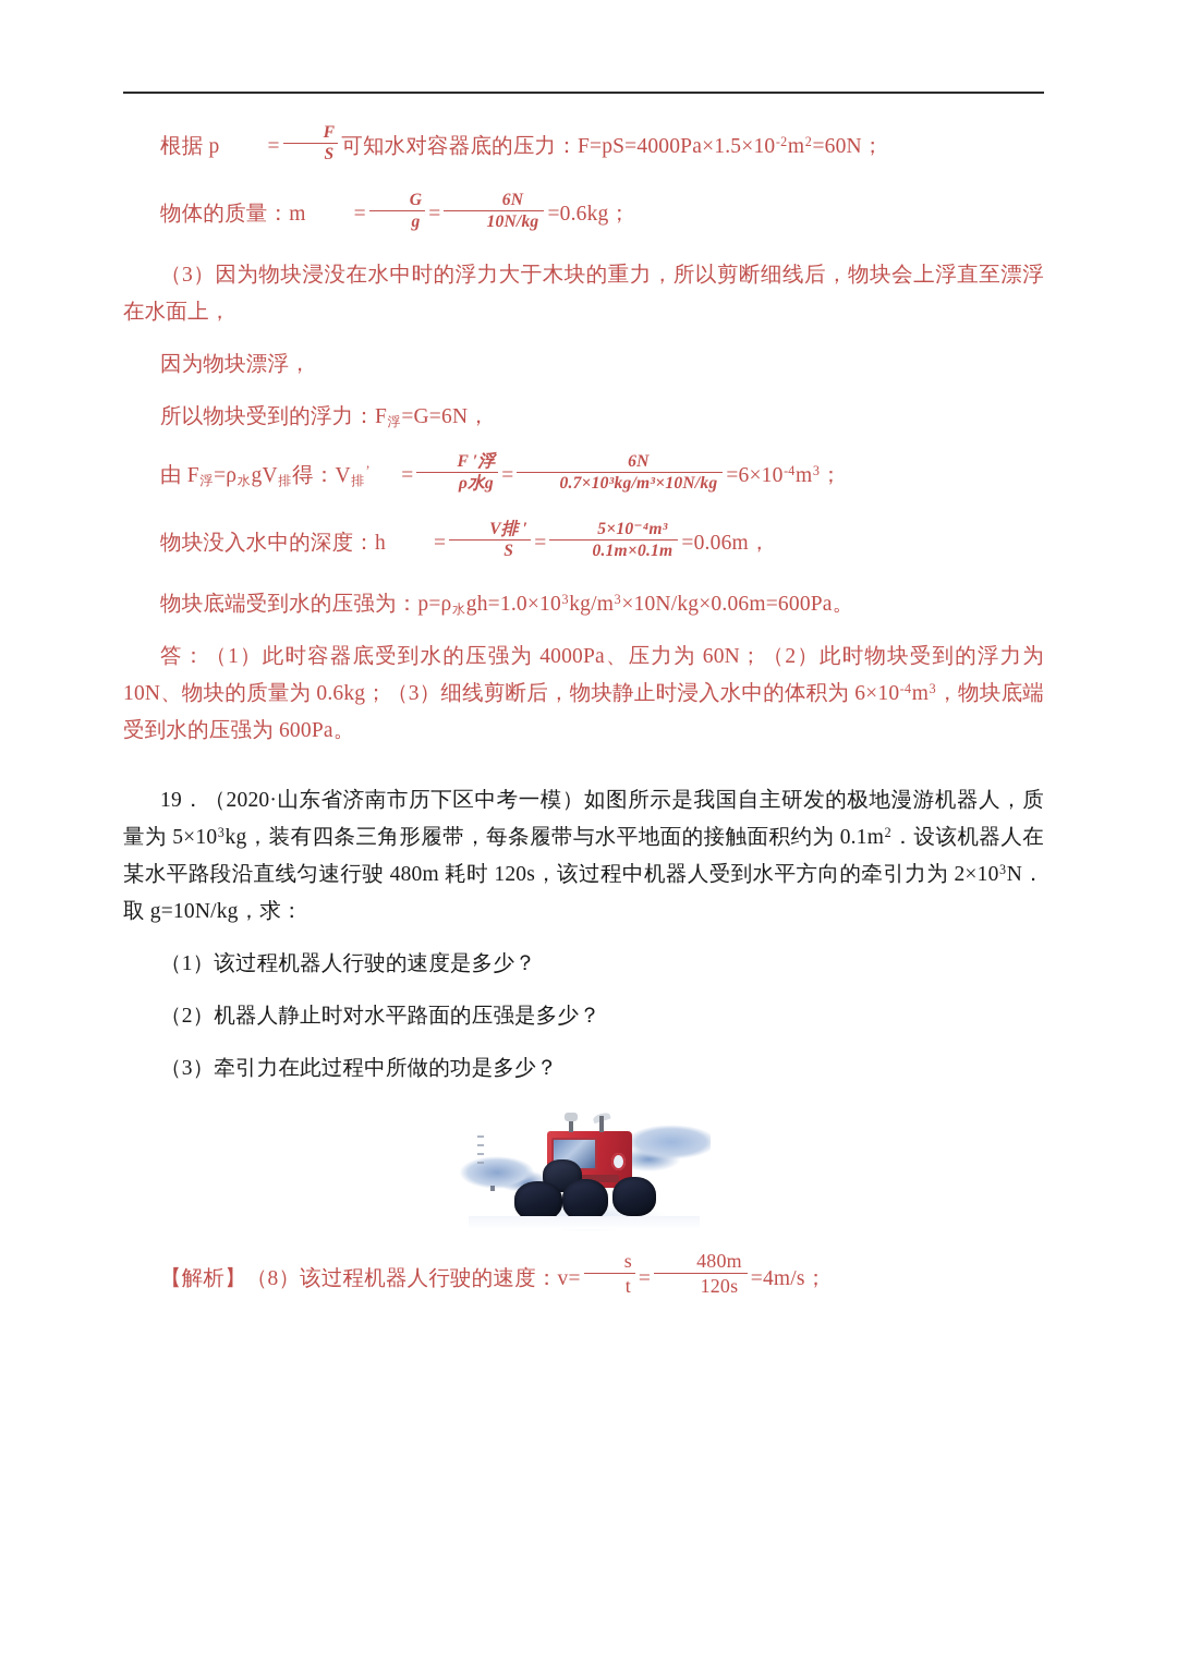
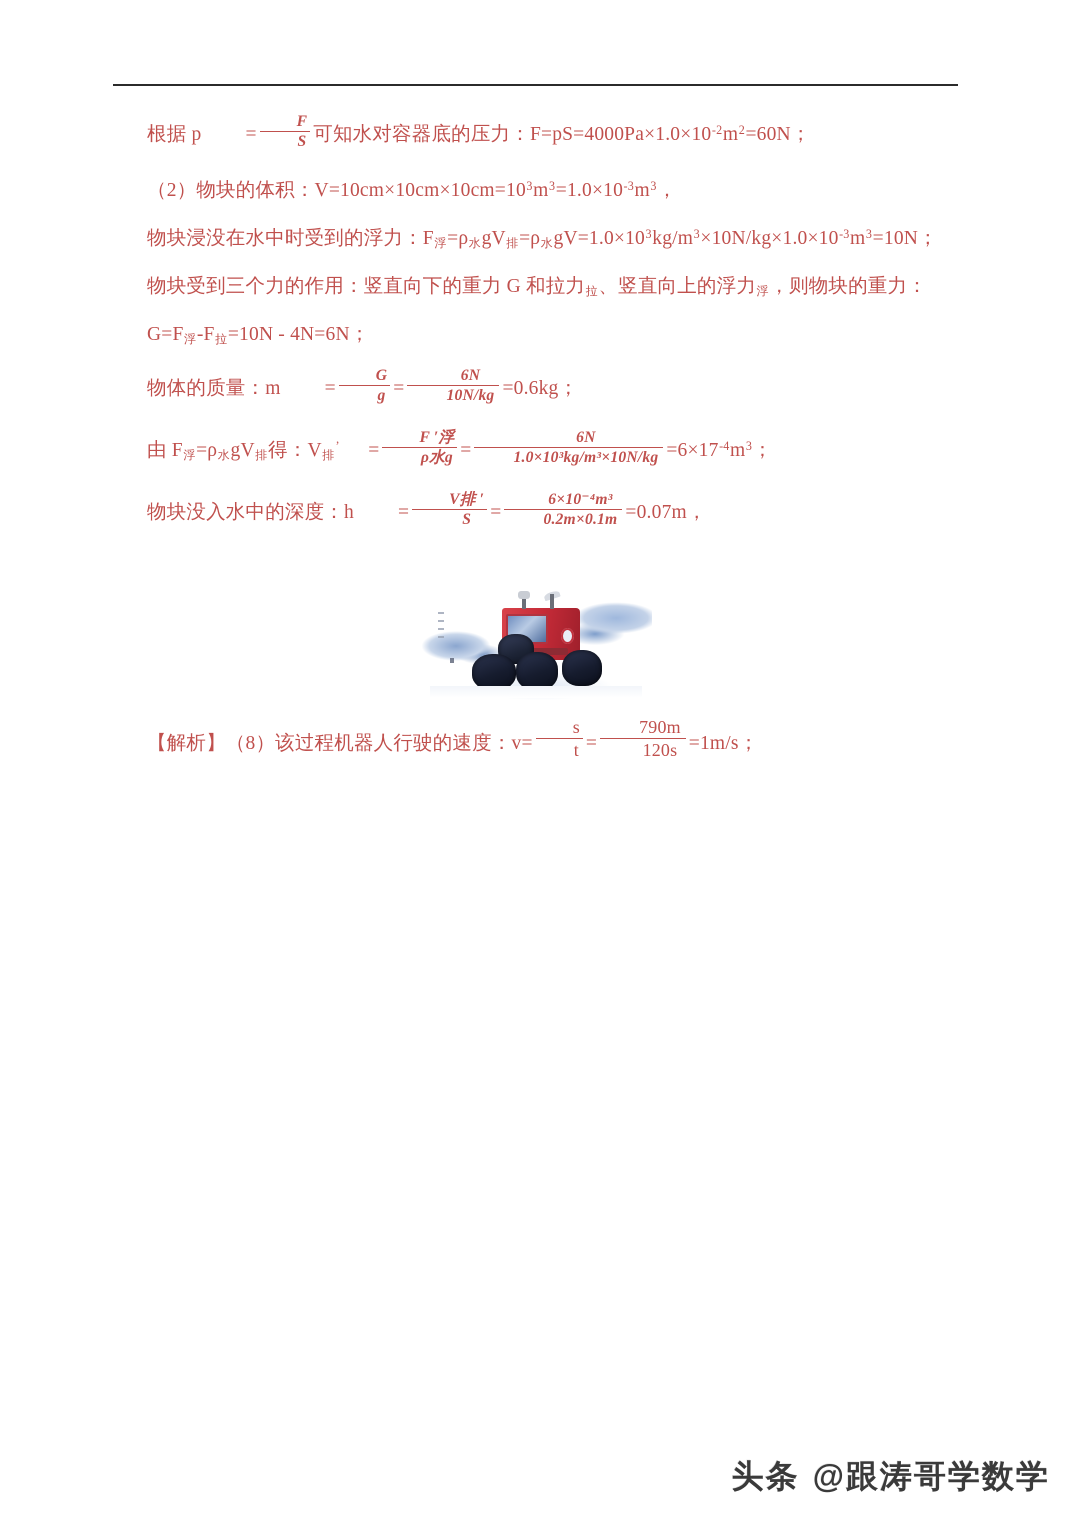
  根据 p =
  F
  S
- 可知水对容器底的压力：F=pS=4000Pa×1.5×10-2m2=60N；
+ 可知水对容器底的压力：F=pS=4000Pa×1.0×10-2m2=60N；
+ （2）物块的体积：V=10cm×10cm×10cm=103m3=1.0×10-3m3，
+ 物块浸没在水中时受到的浮力：F浮=ρ水gV排=ρ水gV=1.0×103kg/m3×10N/kg×1.0×10-3m3=10N；
+ 物块受到三个力的作用：竖直向下的重力 G 和拉力拉、竖直向上的浮力浮，则物块的重力：
+ G=F浮-F拉=10N - 4N=6N；
  物体的质量：m =
  G
  g
  =
  6N
  10N/kg
  =0.6kg；
- （3）因为物块浸没在水中时的浮力大于木块的重力，所以剪断细线后，物块会上浮直至漂浮在水面上，
- 因为物块漂浮，
- 所以物块受到的浮力：F浮=G=6N，
  由 F浮=ρ水gV排得：V排’ =
  F ′浮
  ρ水g
  =
  6N
- 0.7×10³kg/m³×10N/kg
+ 1.0×10³kg/m³×10N/kg
- =6×10-4m3；
+ =6×17-4m3；
  物块没入水中的深度：h =
  V排 ′
  S
  =
- 5×10⁻⁴m³
+ 6×10⁻⁴m³
- 0.1m×0.1m
+ 0.2m×0.1m
- =0.06m，
+ =0.07m，
- 物块底端受到水的压强为：p=ρ水gh=1.0×103kg/m3×10N/kg×0.06m=600Pa。
- 答：（1）此时容器底受到水的压强为 4000Pa、压力为 60N；（2）此时物块受到的浮力为 10N、物块的质量为 0.6kg；（3）细线剪断后，物块静止时浸入水中的体积为 6×10-4m3，物块底端受到水的压强为 600Pa。
- 19．（2020·山东省济南市历下区中考一模）如图所示是我国自主研发的极地漫游机器人，质量为 5×103kg，装有四条三角形履带，每条履带与水平地面的接触面积约为 0.1m2．设该机器人在某水平路段沿直线匀速行驶 480m 耗时 120s，该过程中机器人受到水平方向的牵引力为 2×103N．取 g=10N/kg，求：
- （1）该过程机器人行驶的速度是多少？
- （2）机器人静止时对水平路面的压强是多少？
- （3）牵引力在此过程中所做的功是多少？
  【解析】（8）该过程机器人行驶的速度：v=
  s
  t
  =
- 480m
+ 790m
  120s
- =4m/s；
+ =1m/s；
+ 头条 @跟涛哥学数学
